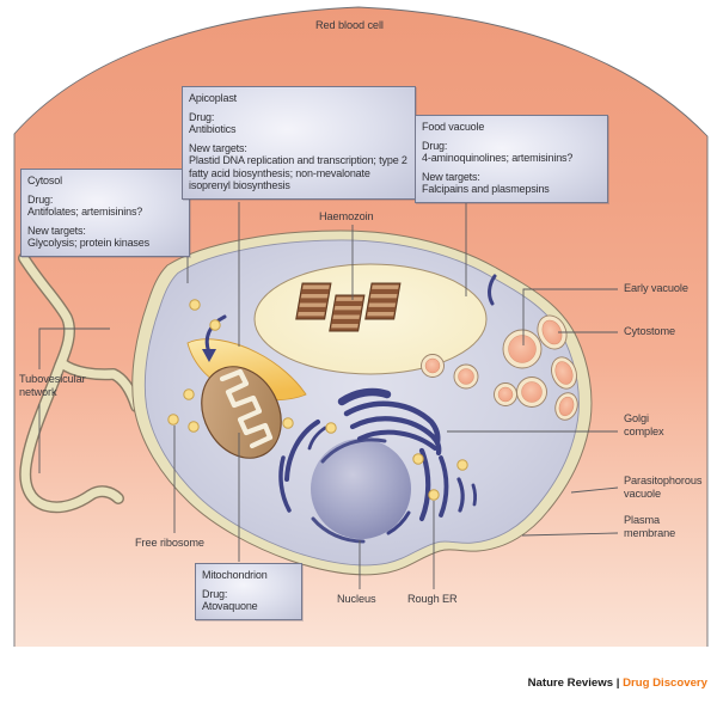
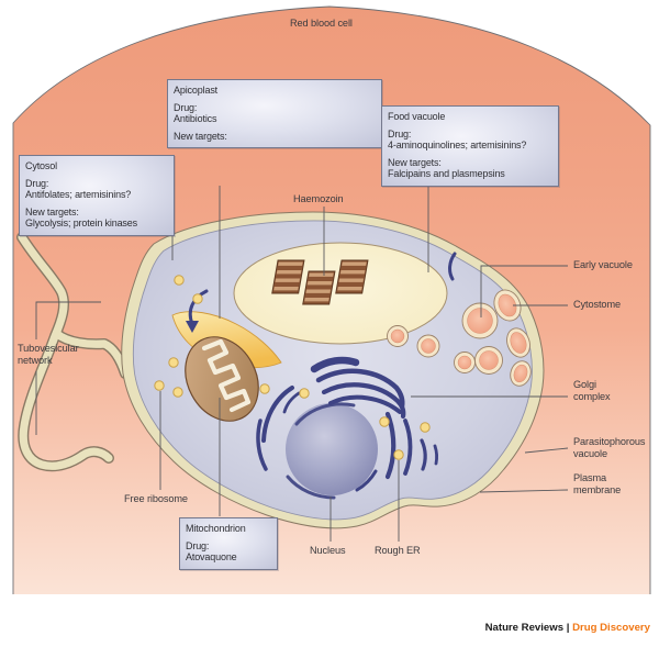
  Red blood cell
  Haemozoin
  Early vacuole
  Cytostome
  Golgi complex
  Parasitophorous vacuole
  Plasma membrane
  Tubovesicular network
  Free ribosome
  Nucleus
  Rough ER
  Cytosol
  Drug:
  Antifolates; artemisinins?
  New targets:
  Glycolysis; protein kinases
  Apicoplast
  Drug:
  Antibiotics
  New targets:
- Plastid DNA replication and transcription; type 2 fatty acid biosynthesis; non-mevalonate isoprenyl biosynthesis
  Food vacuole
  Drug:
  4-aminoquinolines; artemisinins?
  New targets:
  Falcipains and plasmepsins
  Mitochondrion
  Drug:
  Atovaquone
  Nature Reviews | Drug Discovery
